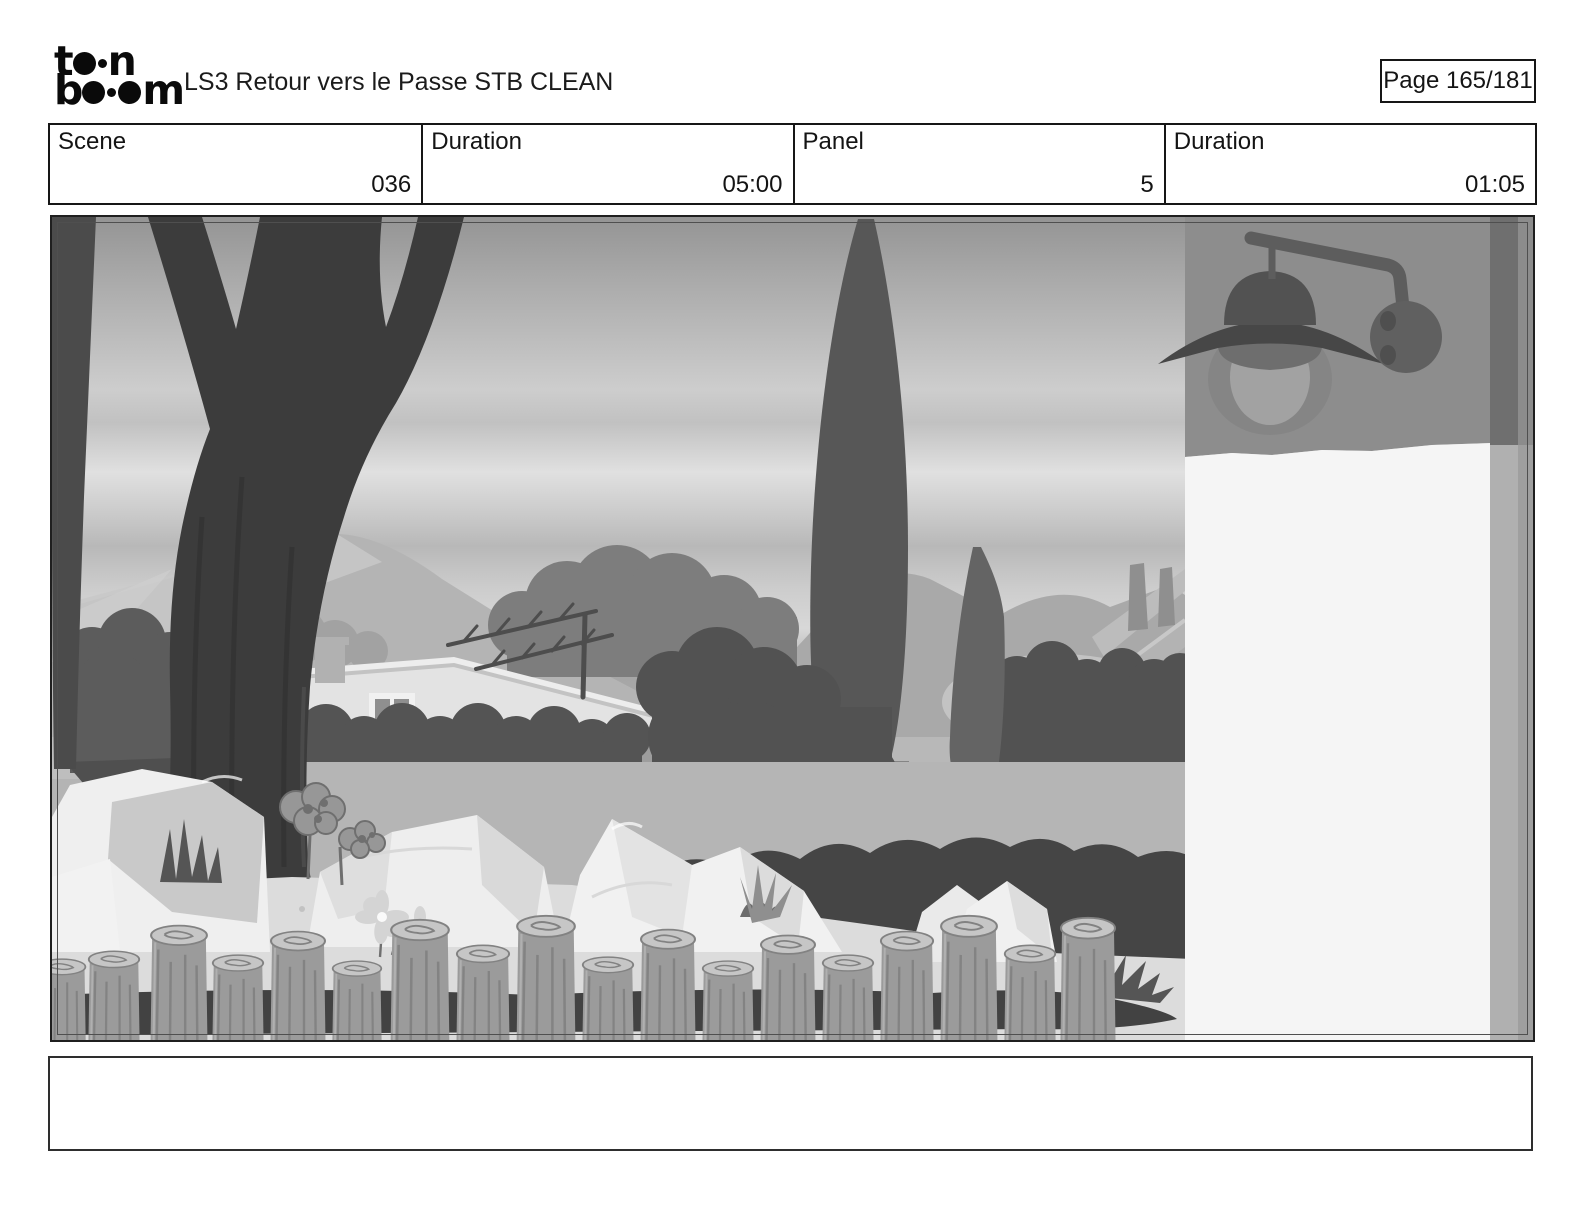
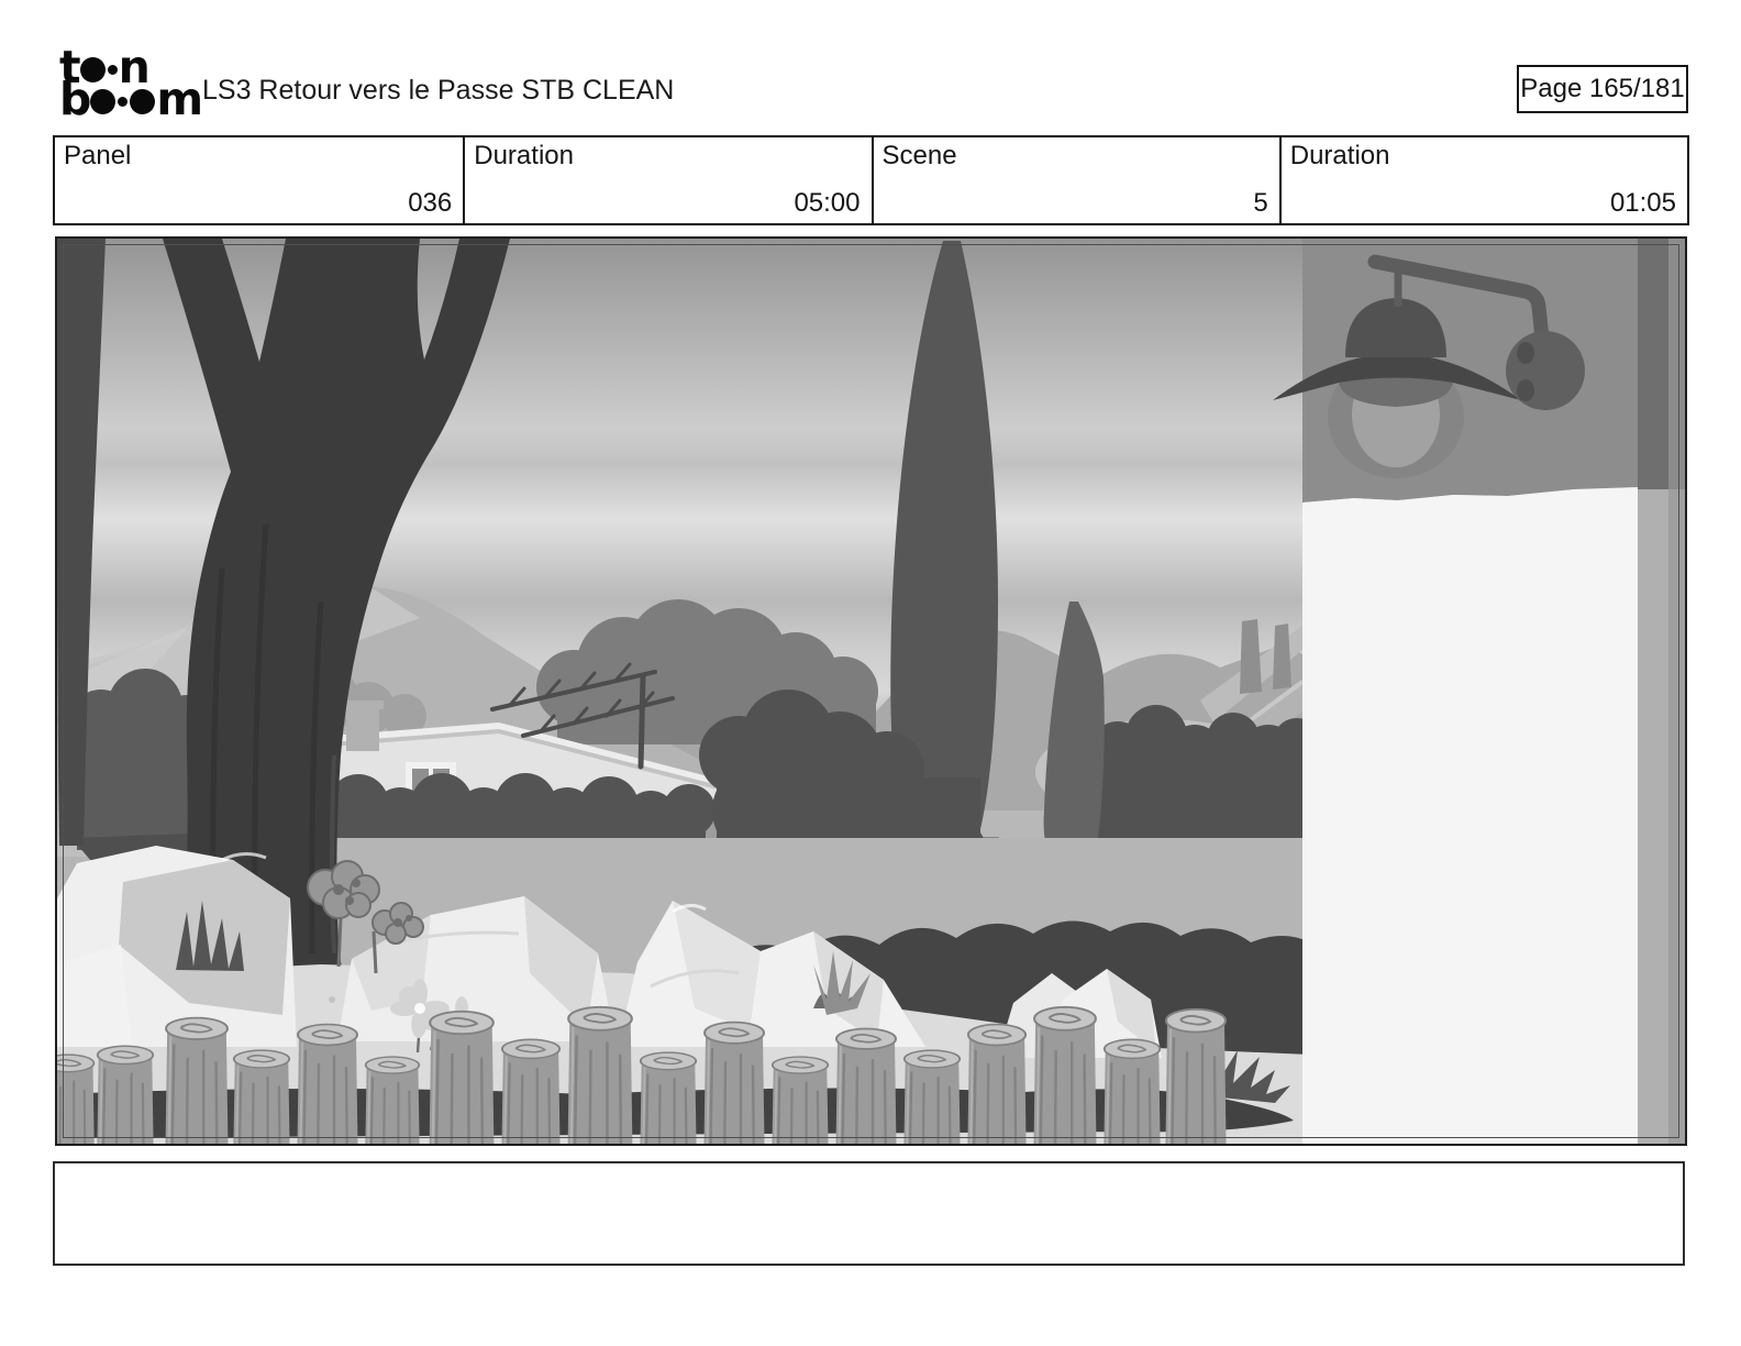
  t
  n
  b
  m
  LS3 Retour vers le Passe STB CLEAN
  Page 165/181
- Scene
+ Panel
  036
  Duration
  05:00
- Panel
+ Scene
  5
  Duration
  01:05
